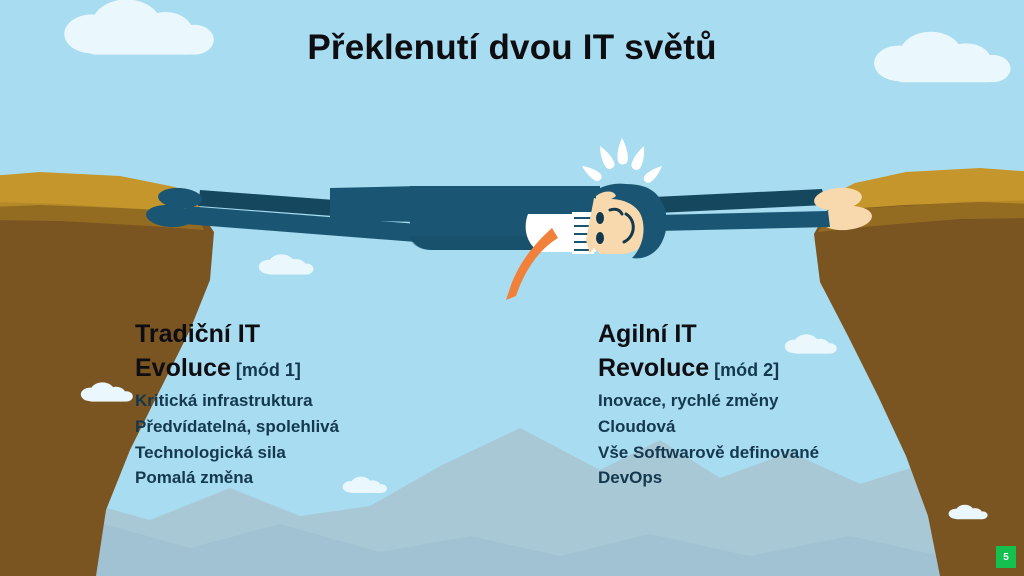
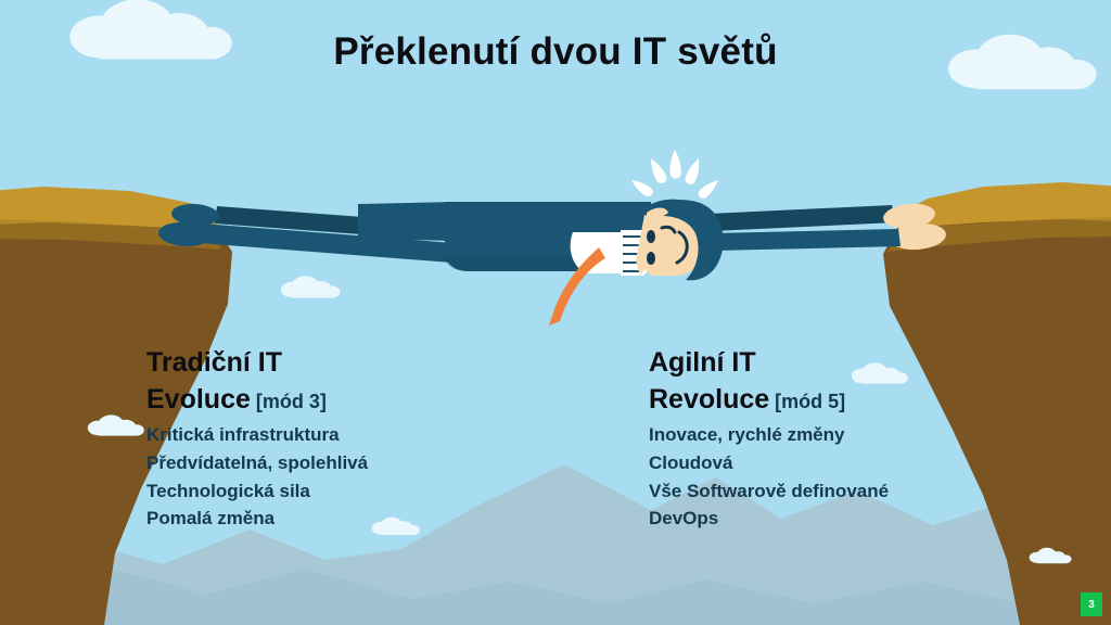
  Překlenutí dvou IT světů
  Tradiční IT
- Evoluce [mód 1]
+ Evoluce [mód 3]
  Kritická infrastruktura
  Předvídatelná, spolehlivá
  Technologická sila
  Pomalá změna
  Agilní IT
- Revoluce [mód 2]
+ Revoluce [mód 5]
  Inovace, rychlé změny
  Cloudová
  Vše Softwarově definované
  DevOps
- 5
+ 3
